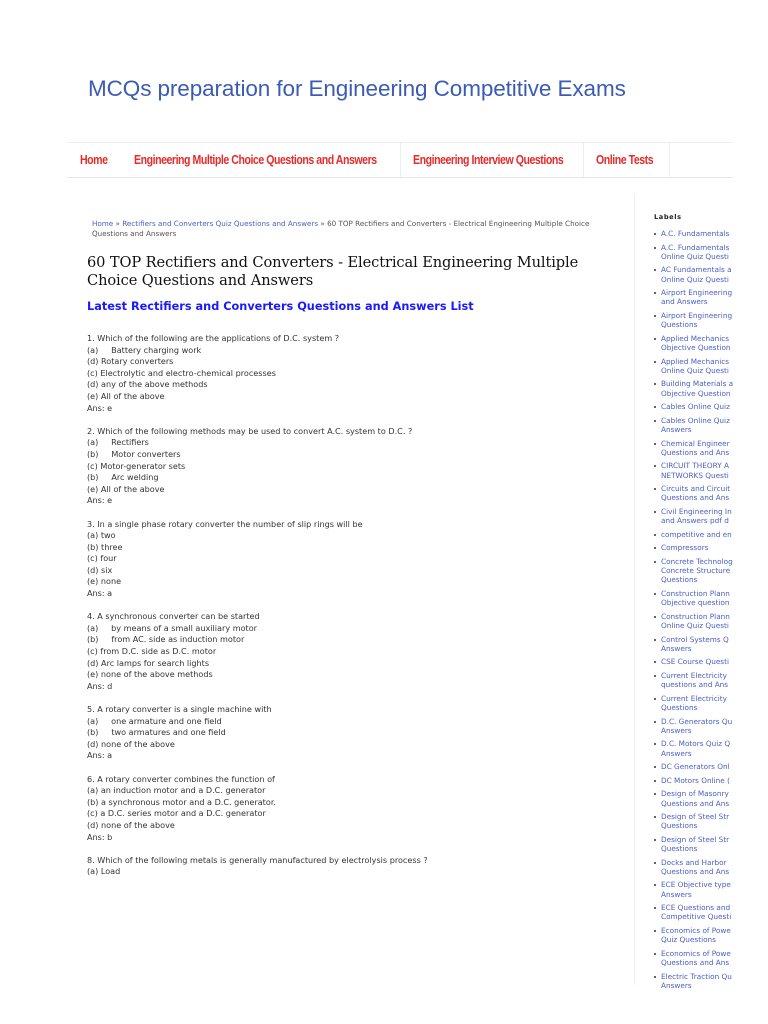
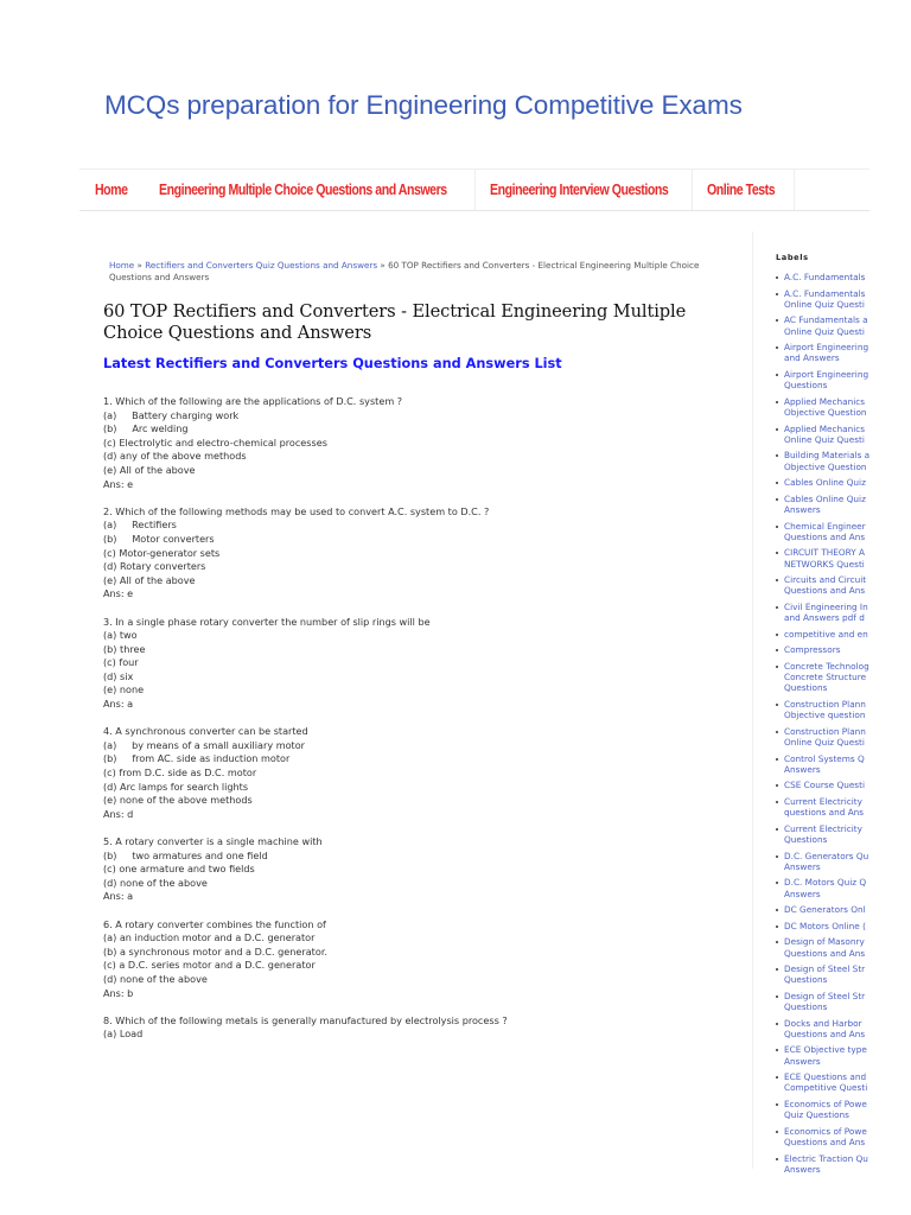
  MCQs preparation for Engineering Competitive Exams
  Home
  Engineering Multiple Choice Questions and Answers
  Engineering Interview Questions
  Online Tests
  Home » Rectifiers and Converters Quiz Questions and Answers » 60 TOP Rectifiers and Converters - Electrical Engineering Multiple Choice Questions and Answers
  60 TOP Rectifiers and Converters - Electrical Engineering Multiple Choice Questions and Answers
  Latest Rectifiers and Converters Questions and Answers List
  1. Which of the following are the applications of D.C. system ?
  (a) Battery charging work
- (d) Rotary converters
+ (b) Arc welding
  (c) Electrolytic and electro-chemical processes
  (d) any of the above methods
  (e) All of the above
  Ans: e
  2. Which of the following methods may be used to convert A.C. system to D.C. ?
  (a) Rectifiers
  (b) Motor converters
  (c) Motor-generator sets
- (b) Arc welding
+ (d) Rotary converters
  (e) All of the above
  Ans: e
  3. In a single phase rotary converter the number of slip rings will be
  (a) two
  (b) three
  (c) four
  (d) six
  (e) none
  Ans: a
  4. A synchronous converter can be started
  (a) by means of a small auxiliary motor
  (b) from AC. side as induction motor
  (c) from D.C. side as D.C. motor
  (d) Arc lamps for search lights
  (e) none of the above methods
  Ans: d
  5. A rotary converter is a single machine with
- (a) one armature and one field
  (b) two armatures and one field
+ (c) one armature and two fields
  (d) none of the above
  Ans: a
  6. A rotary converter combines the function of
  (a) an induction motor and a D.C. generator
  (b) a synchronous motor and a D.C. generator.
  (c) a D.C. series motor and a D.C. generator
  (d) none of the above
  Ans: b
  8. Which of the following metals is generally manufactured by electrolysis process ?
  (a) Load
  Labels
  A.C. Fundamentals
  A.C. Fundamentals
  Online Quiz Questi
  AC Fundamentals a
  Online Quiz Questi
  Airport Engineering
  and Answers
  Airport Engineering
  Questions
  Applied Mechanics
  Objective Question
  Applied Mechanics
  Online Quiz Questi
  Building Materials a
  Objective Question
  Cables Online Quiz
  Cables Online Quiz
  Answers
  Chemical Engineer
  Questions and Ans
  CIRCUIT THEORY A
  NETWORKS Questi
  Circuits and Circuit
  Questions and Ans
  Civil Engineering In
  and Answers pdf d
  competitive and en
  Compressors
  Concrete Technolog
  Concrete Structure
  Questions
  Construction Plann
  Objective question
  Construction Plann
  Online Quiz Questi
  Control Systems Q
  Answers
  CSE Course Questi
  Current Electricity
  questions and Ans
  Current Electricity
  Questions
  D.C. Generators Qu
  Answers
  D.C. Motors Quiz Q
  Answers
  DC Generators Onl
  DC Motors Online (
  Design of Masonry
  Questions and Ans
  Design of Steel Str
  Questions
  Design of Steel Str
  Questions
  Docks and Harbor
  Questions and Ans
  ECE Objective type
  Answers
  ECE Questions and
  Competitive Questi
  Economics of Powe
  Quiz Questions
  Economics of Powe
  Questions and Ans
  Electric Traction Qu
  Answers
